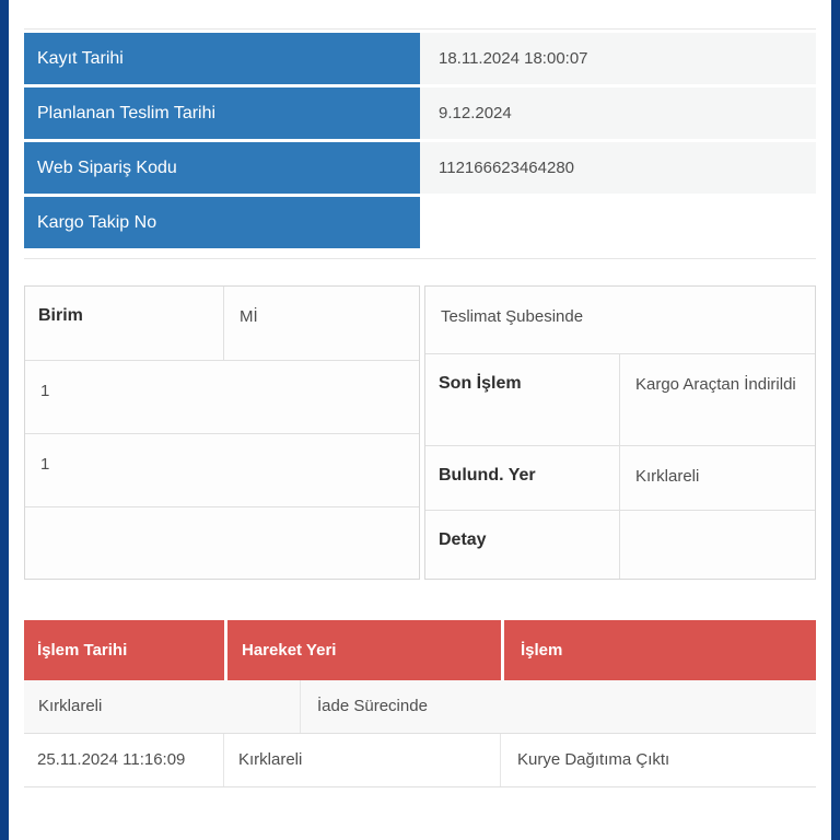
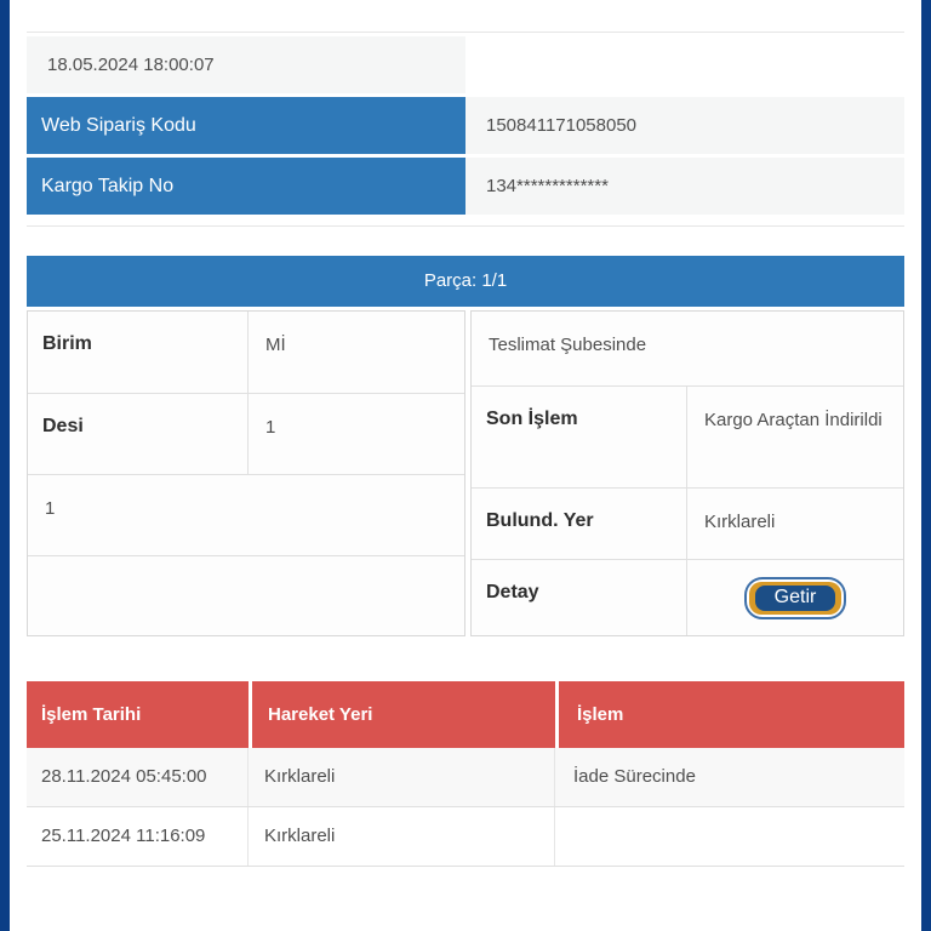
- Kayıt Tarihi
- 18.11.2024 18:00:07
+ 18.05.2024 18:00:07
- Planlanan Teslim Tarihi
- 9.12.2024
  Web Sipariş Kodu
- 112166623464280
+ 150841171058050
  Kargo Takip No
+ 134*************
+ Parça: 1/1
  Birim
  Mİ
+ Desi
  1
  1
  Teslimat Şubesinde
  Son İşlem
  Kargo Araçtan İndirildi
  Bulund. Yer
  Kırklareli
  Detay
+ Getir
  İşlem Tarihi
  Hareket Yeri
  İşlem
+ 28.11.2024 05:45:00
  Kırklareli
  İade Sürecinde
  25.11.2024 11:16:09
  Kırklareli
- Kurye Dağıtıma Çıktı
